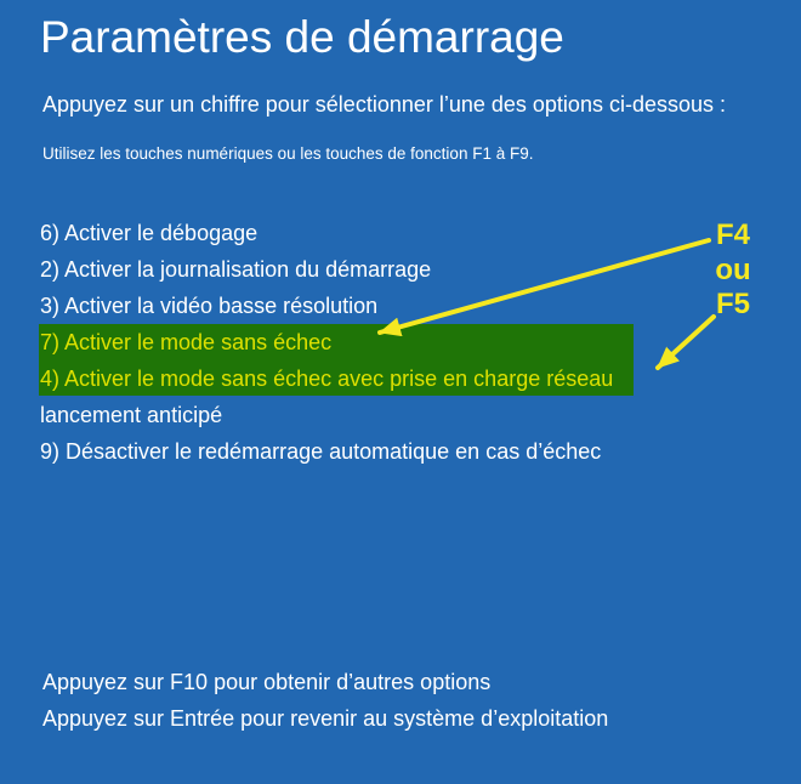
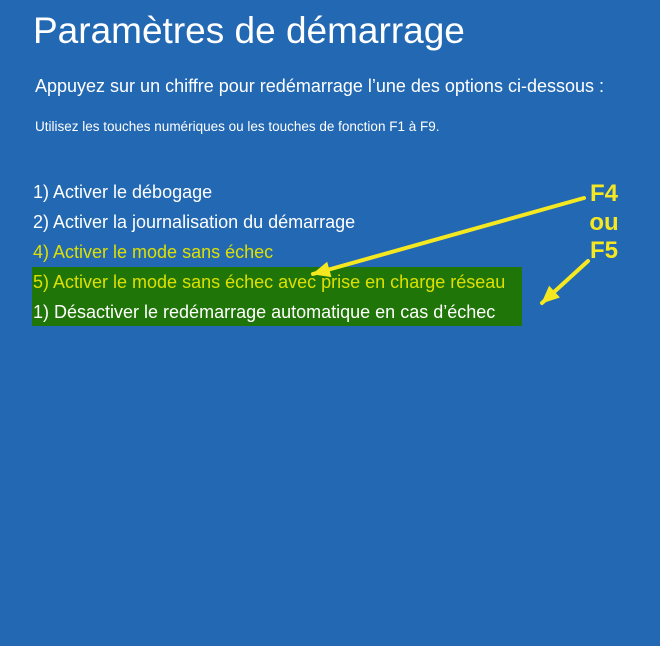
  Paramètres de démarrage
- Appuyez sur un chiffre pour sélectionner l’une des options ci-dessous :
+ Appuyez sur un chiffre pour redémarrage l’une des options ci-dessous :
  Utilisez les touches numériques ou les touches de fonction F1 à F9.
- 6) Activer le débogage
+ 1) Activer le débogage
  2) Activer la journalisation du démarrage
- 3) Activer la vidéo basse résolution
- 7) Activer le mode sans échec
+ 4) Activer le mode sans échec
- 4) Activer le mode sans échec avec prise en charge réseau
+ 5) Activer le mode sans échec avec prise en charge réseau
- lancement anticipé
- 9) Désactiver le redémarrage automatique en cas d’échec
+ 1) Désactiver le redémarrage automatique en cas d’échec
- Appuyez sur F10 pour obtenir d’autres options
- Appuyez sur Entrée pour revenir au système d’exploitation
  F4
  ou
  F5
